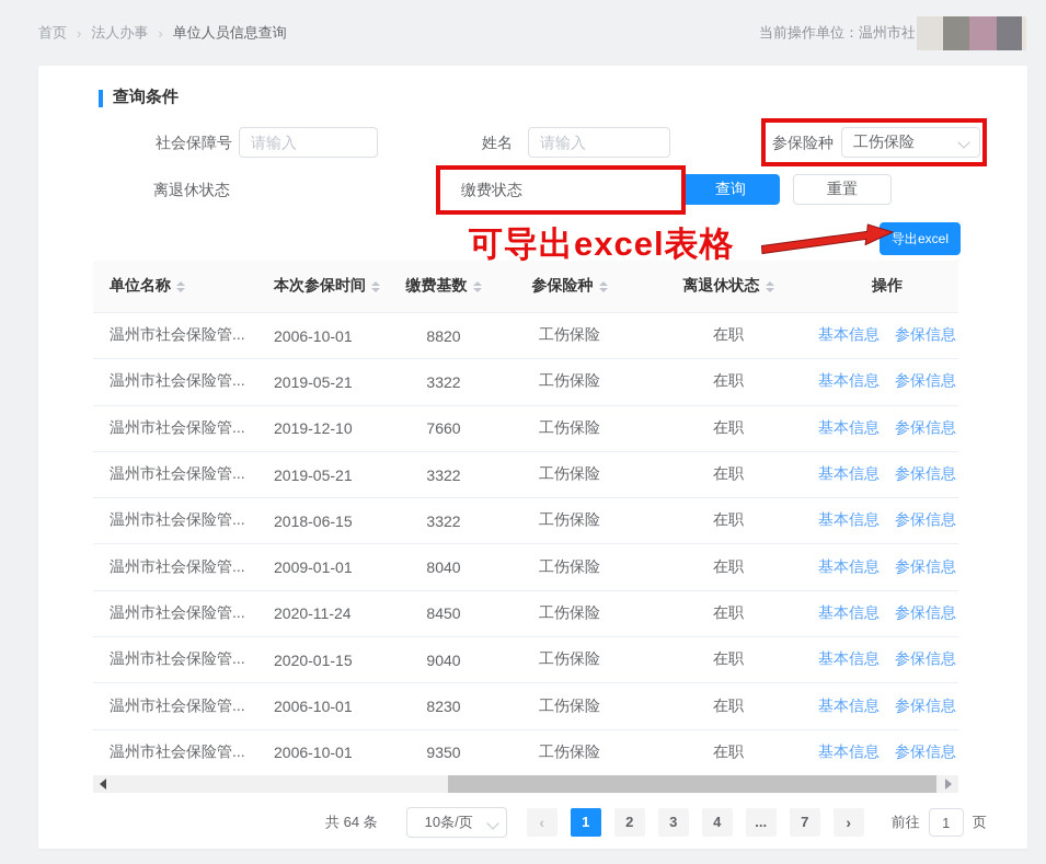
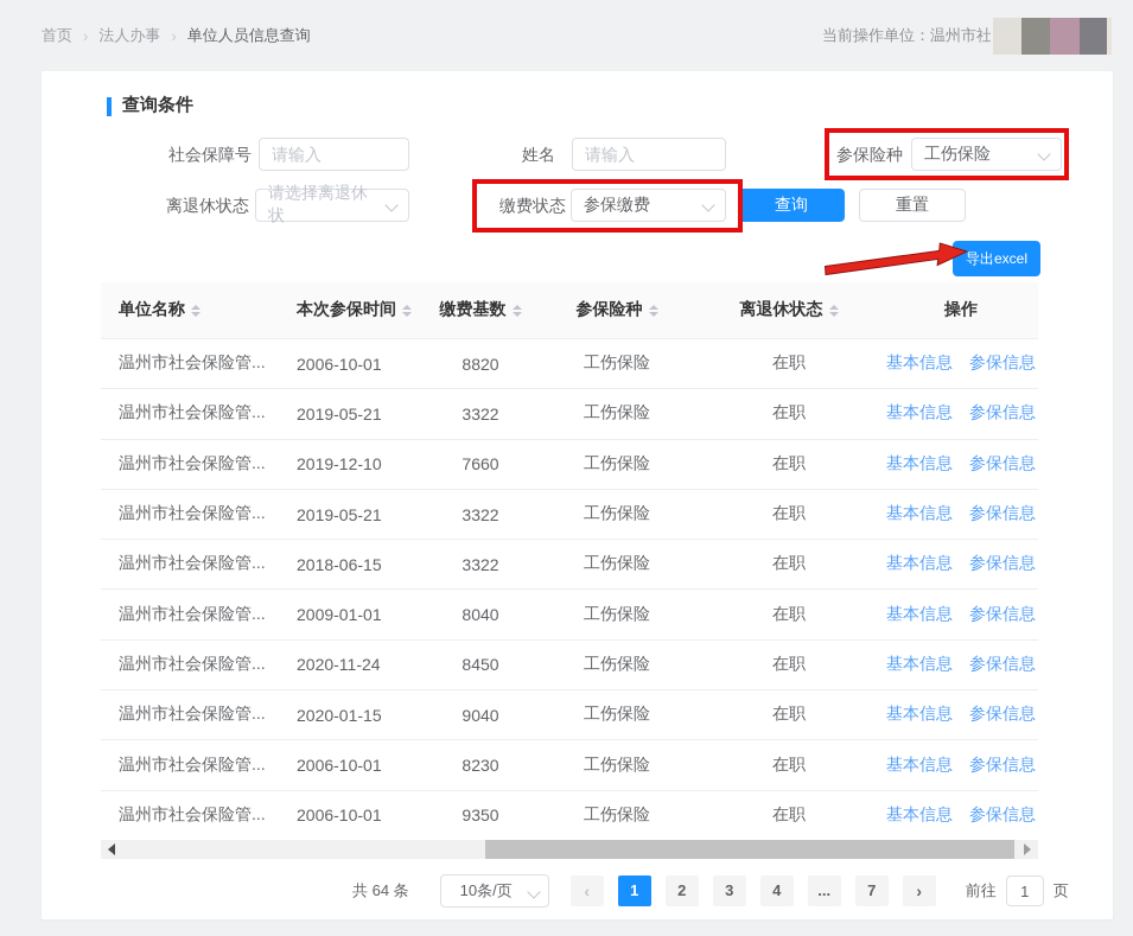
  首页
  ›
  法人办事
  ›
  单位人员信息查询
  当前操作单位：
  温州市社
  查询条件
  社会保障号
  请输入
  姓名
  请输入
  参保险种
  工伤保险
  离退休状态
+ 请选择离退休状
  缴费状态
+ 参保缴费
  查询
  重置
  导出excel
  单位名称
  本次参保时间
  缴费基数
  参保险种
  离退休状态
  操作
  温州市社会保险管...
  2006-10-01
  8820
  工伤保险
  在职
  基本信息
  参保信息
  温州市社会保险管...
  2019-05-21
  3322
  工伤保险
  在职
  基本信息
  参保信息
  温州市社会保险管...
  2019-12-10
  7660
  工伤保险
  在职
  基本信息
  参保信息
  温州市社会保险管...
  2019-05-21
  3322
  工伤保险
  在职
  基本信息
  参保信息
  温州市社会保险管...
  2018-06-15
  3322
  工伤保险
  在职
  基本信息
  参保信息
  温州市社会保险管...
  2009-01-01
  8040
  工伤保险
  在职
  基本信息
  参保信息
  温州市社会保险管...
  2020-11-24
  8450
  工伤保险
  在职
  基本信息
  参保信息
  温州市社会保险管...
  2020-01-15
  9040
  工伤保险
  在职
  基本信息
  参保信息
  温州市社会保险管...
  2006-10-01
  8230
  工伤保险
  在职
  基本信息
  参保信息
  温州市社会保险管...
  2006-10-01
  9350
  工伤保险
  在职
  基本信息
  参保信息
  共 64 条
  10条/页
  ‹
  1
  2
  3
  4
  ...
  7
  ›
  前往
  1
  页
- 可导出excel表格
